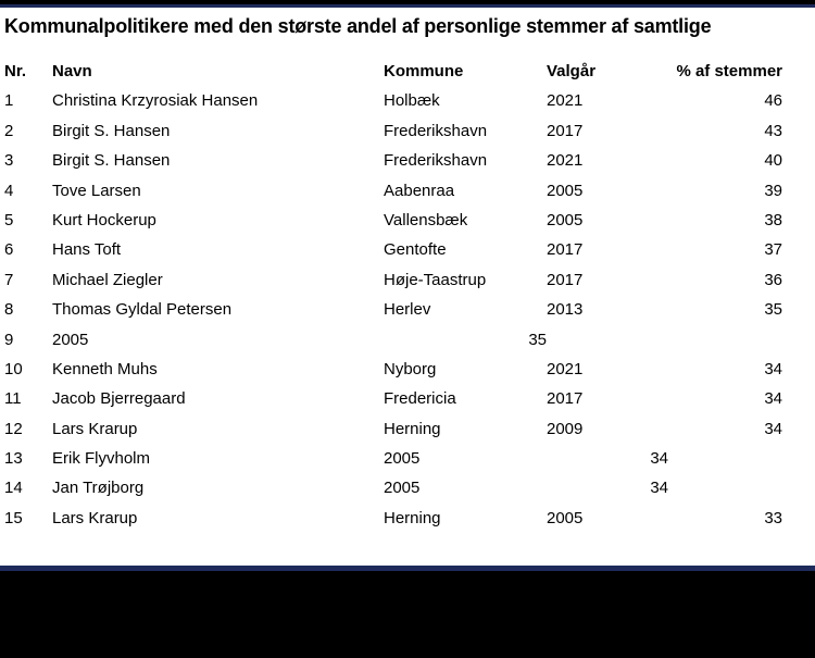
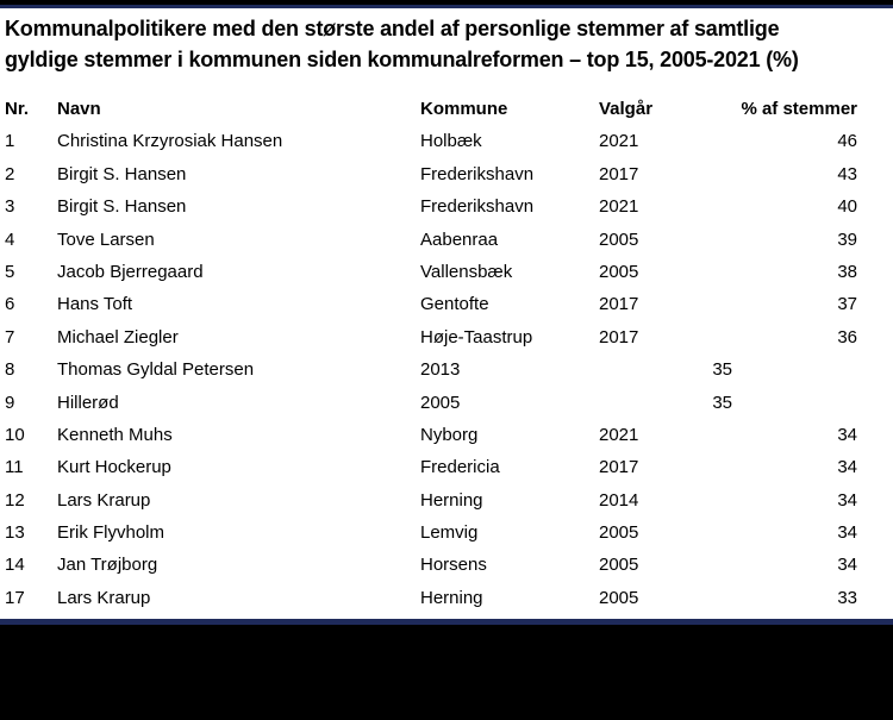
  Kommunalpolitikere med den største andel af personlige stemmer af samtlige
+ gyldige stemmer i kommunen siden kommunalreformen – top 15, 2005-2021 (%)
  Nr.
  Navn
  Kommune
  Valgår
  % af stemmer
  1
  Christina Krzyrosiak Hansen
  Holbæk
  2021
  46
  2
  Birgit S. Hansen
  Frederikshavn
  2017
  43
  3
  Birgit S. Hansen
  Frederikshavn
  2021
  40
  4
  Tove Larsen
  Aabenraa
  2005
  39
  5
- Kurt Hockerup
+ Jacob Bjerregaard
  Vallensbæk
  2005
  38
  6
  Hans Toft
  Gentofte
  2017
  37
  7
  Michael Ziegler
  Høje-Taastrup
  2017
  36
  8
  Thomas Gyldal Petersen
- Herlev
  2013
  35
  9
+ Hillerød
  2005
  35
  10
  Kenneth Muhs
  Nyborg
  2021
  34
  11
- Jacob Bjerregaard
+ Kurt Hockerup
  Fredericia
  2017
  34
  12
  Lars Krarup
  Herning
- 2009
+ 2014
  34
  13
  Erik Flyvholm
+ Lemvig
  2005
  34
  14
  Jan Trøjborg
+ Horsens
  2005
  34
- 15
+ 17
  Lars Krarup
  Herning
  2005
  33
